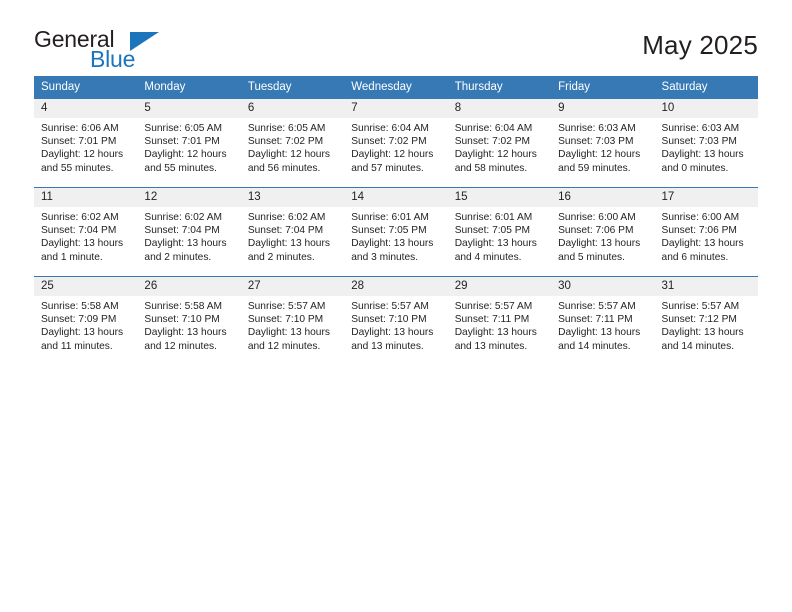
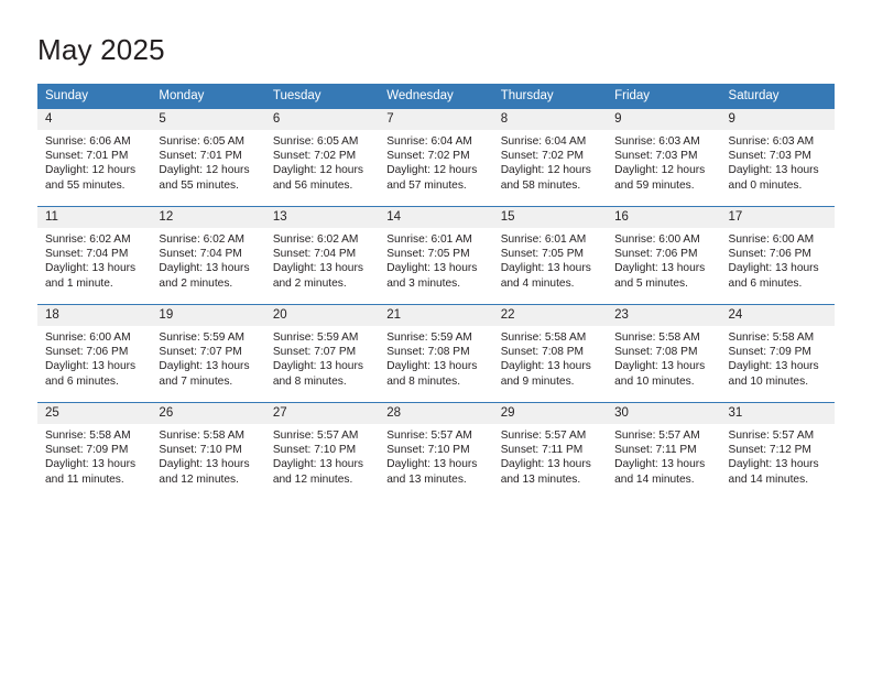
- General
- Blue
  May 2025
  Sunday	Monday	Tuesday	Wednesday	Thursday	Friday	Saturday
- 4Sunrise: 6:06 AMSunset: 7:01 PMDaylight: 12 hoursand 55 minutes.	5Sunrise: 6:05 AMSunset: 7:01 PMDaylight: 12 hoursand 55 minutes.	6Sunrise: 6:05 AMSunset: 7:02 PMDaylight: 12 hoursand 56 minutes.	7Sunrise: 6:04 AMSunset: 7:02 PMDaylight: 12 hoursand 57 minutes.	8Sunrise: 6:04 AMSunset: 7:02 PMDaylight: 12 hoursand 58 minutes.	9Sunrise: 6:03 AMSunset: 7:03 PMDaylight: 12 hoursand 59 minutes.	10Sunrise: 6:03 AMSunset: 7:03 PMDaylight: 13 hoursand 0 minutes.
+ 4Sunrise: 6:06 AMSunset: 7:01 PMDaylight: 12 hoursand 55 minutes.	5Sunrise: 6:05 AMSunset: 7:01 PMDaylight: 12 hoursand 55 minutes.	6Sunrise: 6:05 AMSunset: 7:02 PMDaylight: 12 hoursand 56 minutes.	7Sunrise: 6:04 AMSunset: 7:02 PMDaylight: 12 hoursand 57 minutes.	8Sunrise: 6:04 AMSunset: 7:02 PMDaylight: 12 hoursand 58 minutes.	9Sunrise: 6:03 AMSunset: 7:03 PMDaylight: 12 hoursand 59 minutes.	9Sunrise: 6:03 AMSunset: 7:03 PMDaylight: 13 hoursand 0 minutes.
  11Sunrise: 6:02 AMSunset: 7:04 PMDaylight: 13 hoursand 1 minute.	12Sunrise: 6:02 AMSunset: 7:04 PMDaylight: 13 hoursand 2 minutes.	13Sunrise: 6:02 AMSunset: 7:04 PMDaylight: 13 hoursand 2 minutes.	14Sunrise: 6:01 AMSunset: 7:05 PMDaylight: 13 hoursand 3 minutes.	15Sunrise: 6:01 AMSunset: 7:05 PMDaylight: 13 hoursand 4 minutes.	16Sunrise: 6:00 AMSunset: 7:06 PMDaylight: 13 hoursand 5 minutes.	17Sunrise: 6:00 AMSunset: 7:06 PMDaylight: 13 hoursand 6 minutes.
+ 18Sunrise: 6:00 AMSunset: 7:06 PMDaylight: 13 hoursand 6 minutes.	19Sunrise: 5:59 AMSunset: 7:07 PMDaylight: 13 hoursand 7 minutes.	20Sunrise: 5:59 AMSunset: 7:07 PMDaylight: 13 hoursand 8 minutes.	21Sunrise: 5:59 AMSunset: 7:08 PMDaylight: 13 hoursand 8 minutes.	22Sunrise: 5:58 AMSunset: 7:08 PMDaylight: 13 hoursand 9 minutes.	23Sunrise: 5:58 AMSunset: 7:08 PMDaylight: 13 hoursand 10 minutes.	24Sunrise: 5:58 AMSunset: 7:09 PMDaylight: 13 hoursand 10 minutes.
  25Sunrise: 5:58 AMSunset: 7:09 PMDaylight: 13 hoursand 11 minutes.	26Sunrise: 5:58 AMSunset: 7:10 PMDaylight: 13 hoursand 12 minutes.	27Sunrise: 5:57 AMSunset: 7:10 PMDaylight: 13 hoursand 12 minutes.	28Sunrise: 5:57 AMSunset: 7:10 PMDaylight: 13 hoursand 13 minutes.	29Sunrise: 5:57 AMSunset: 7:11 PMDaylight: 13 hoursand 13 minutes.	30Sunrise: 5:57 AMSunset: 7:11 PMDaylight: 13 hoursand 14 minutes.	31Sunrise: 5:57 AMSunset: 7:12 PMDaylight: 13 hoursand 14 minutes.
